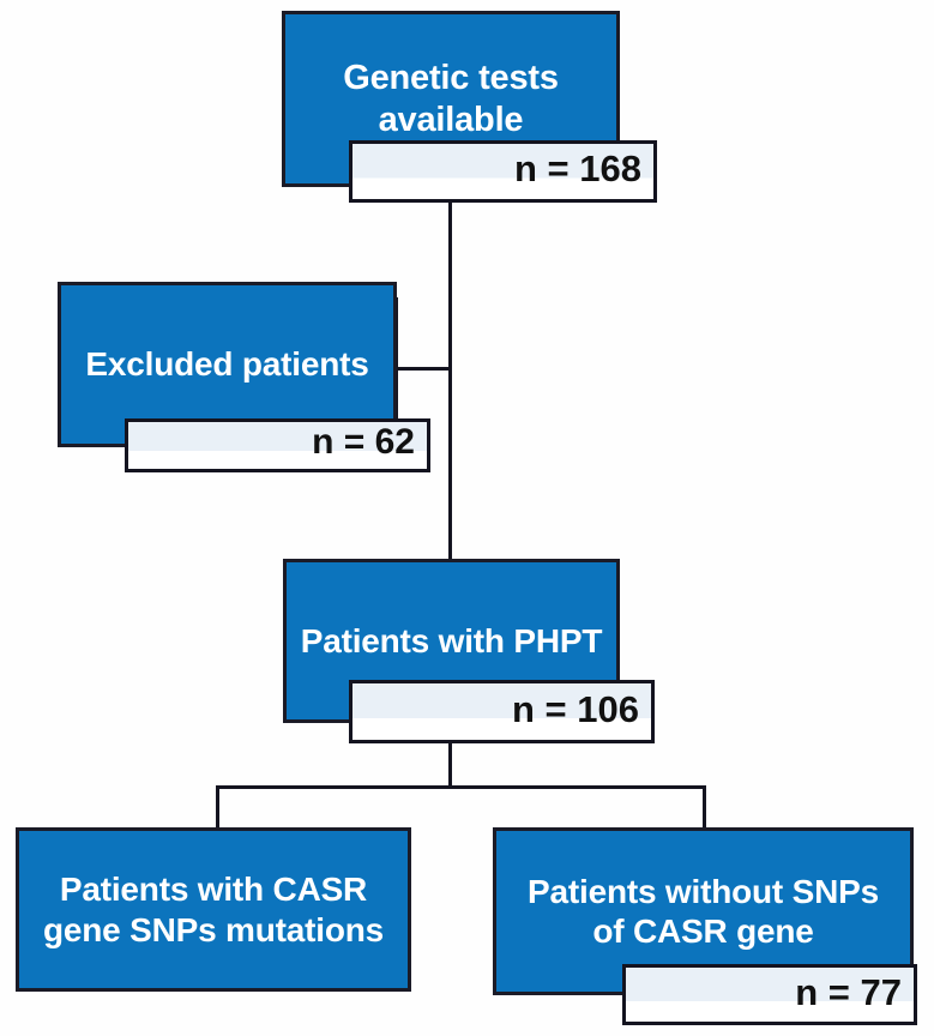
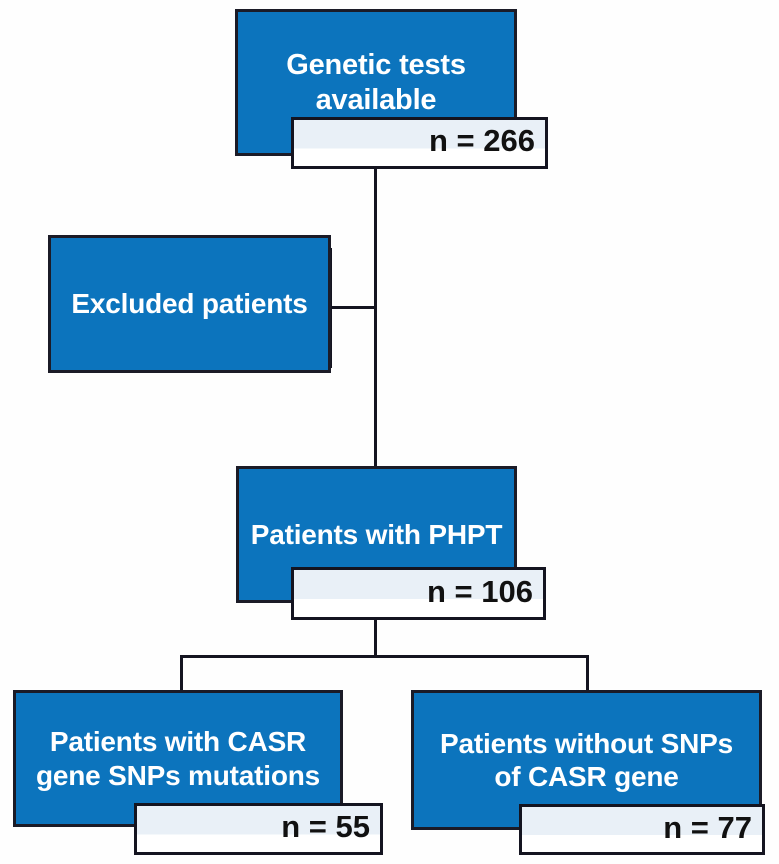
  Genetic tests
  available
- n = 168
+ n = 266
  Excluded patients
- n = 62
  Patients with PHPT
  n = 106
  Patients with CASR
  gene SNPs mutations
+ n = 55
  Patients without SNPs
  of CASR gene
  n = 77
